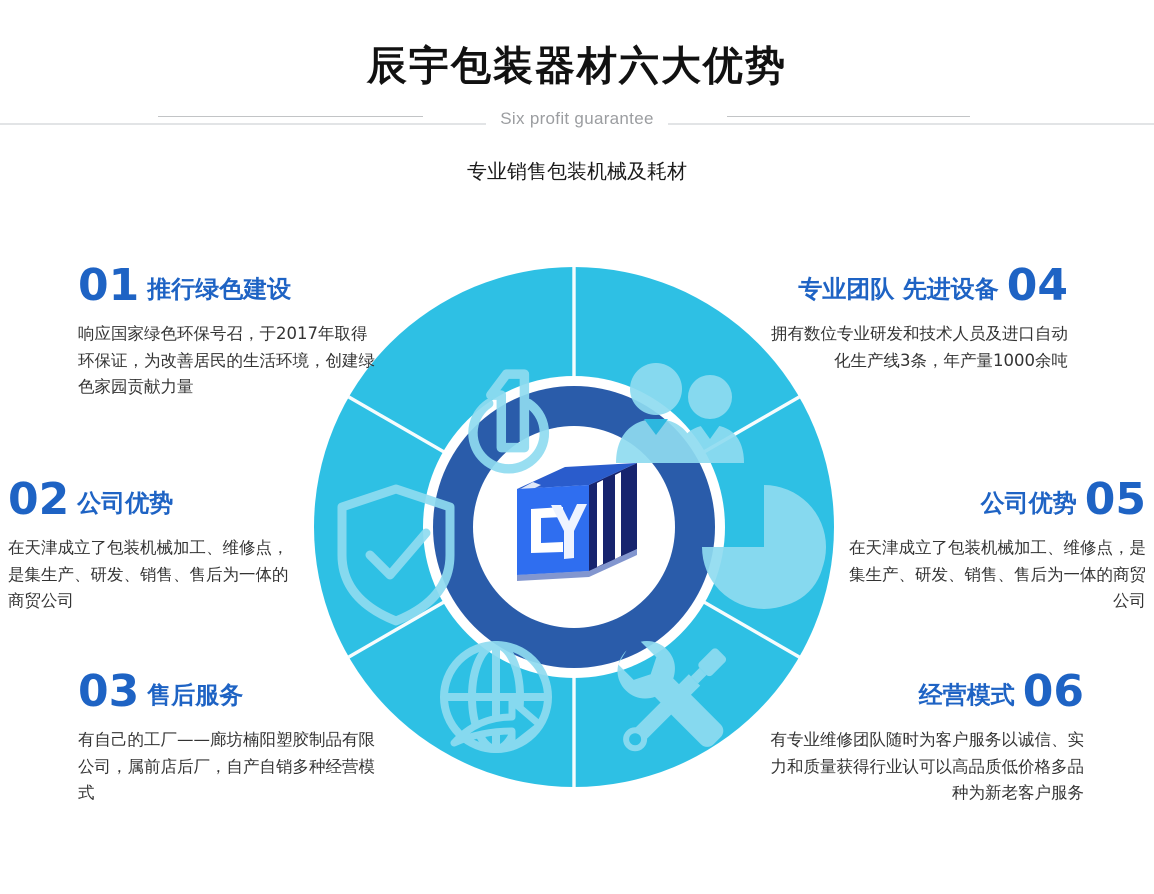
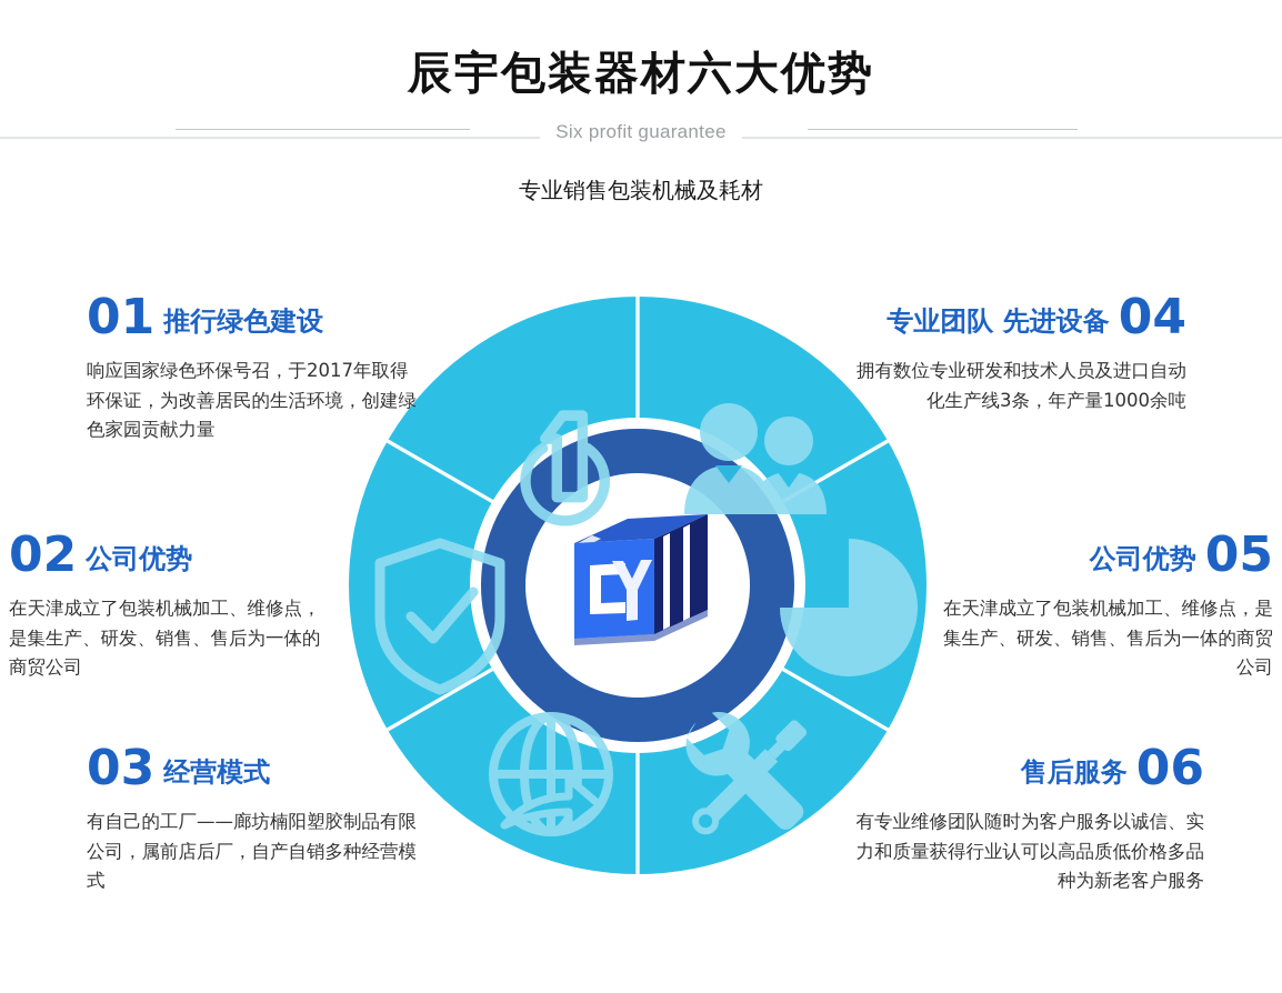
  辰宇包装器材六大优势
  Six profit guarantee
  专业销售包装机械及耗材
  01 推行绿色建设
  响应国家绿色环保号召，于2017年取得环保证，为改善居民的生活环境，创建绿色家园贡献力量
  02 公司优势
  在天津成立了包装机械加工、维修点，是集生产、研发、销售、售后为一体的商贸公司
- 03 售后服务
+ 03 经营模式
  有自己的工厂——廊坊楠阳塑胶制品有限公司，属前店后厂，自产自销多种经营模式
  专业团队 先进设备 04
  拥有数位专业研发和技术人员及进口自动化生产线3条，年产量1000余吨
  公司优势 05
  在天津成立了包装机械加工、维修点，是集生产、研发、销售、售后为一体的商贸公司
- 经营模式 06
+ 售后服务 06
  有专业维修团队随时为客户服务以诚信、实力和质量获得行业认可以高品质低价格多品种为新老客户服务
